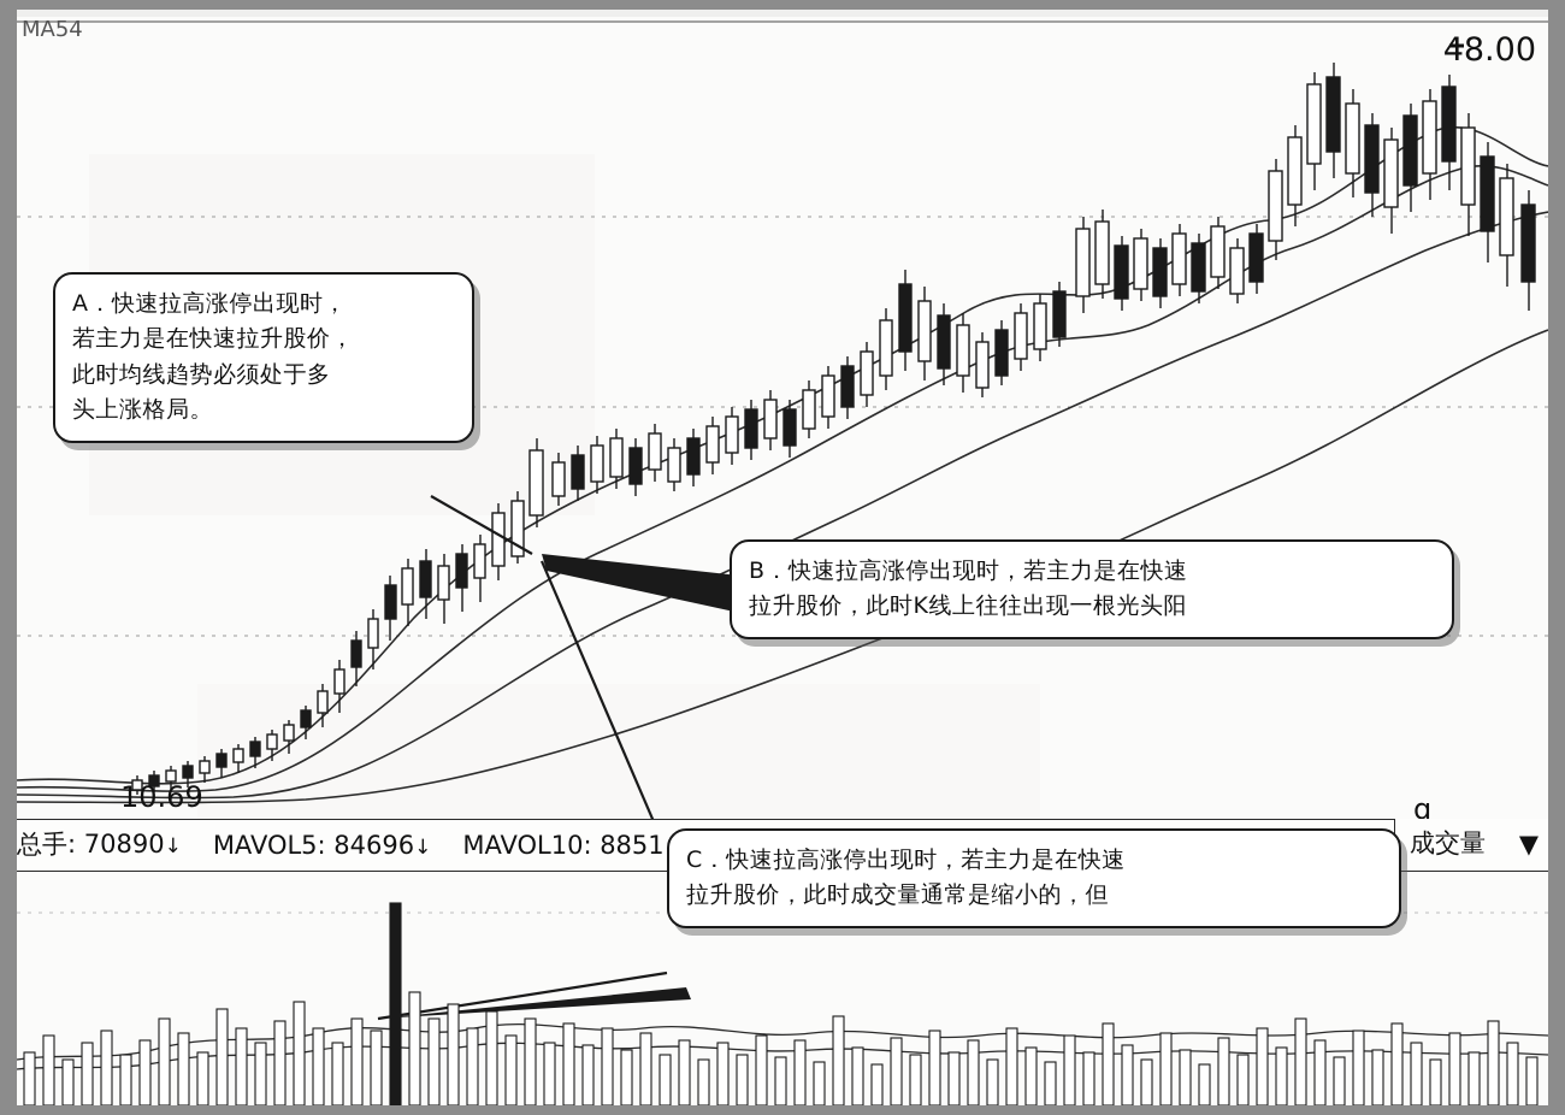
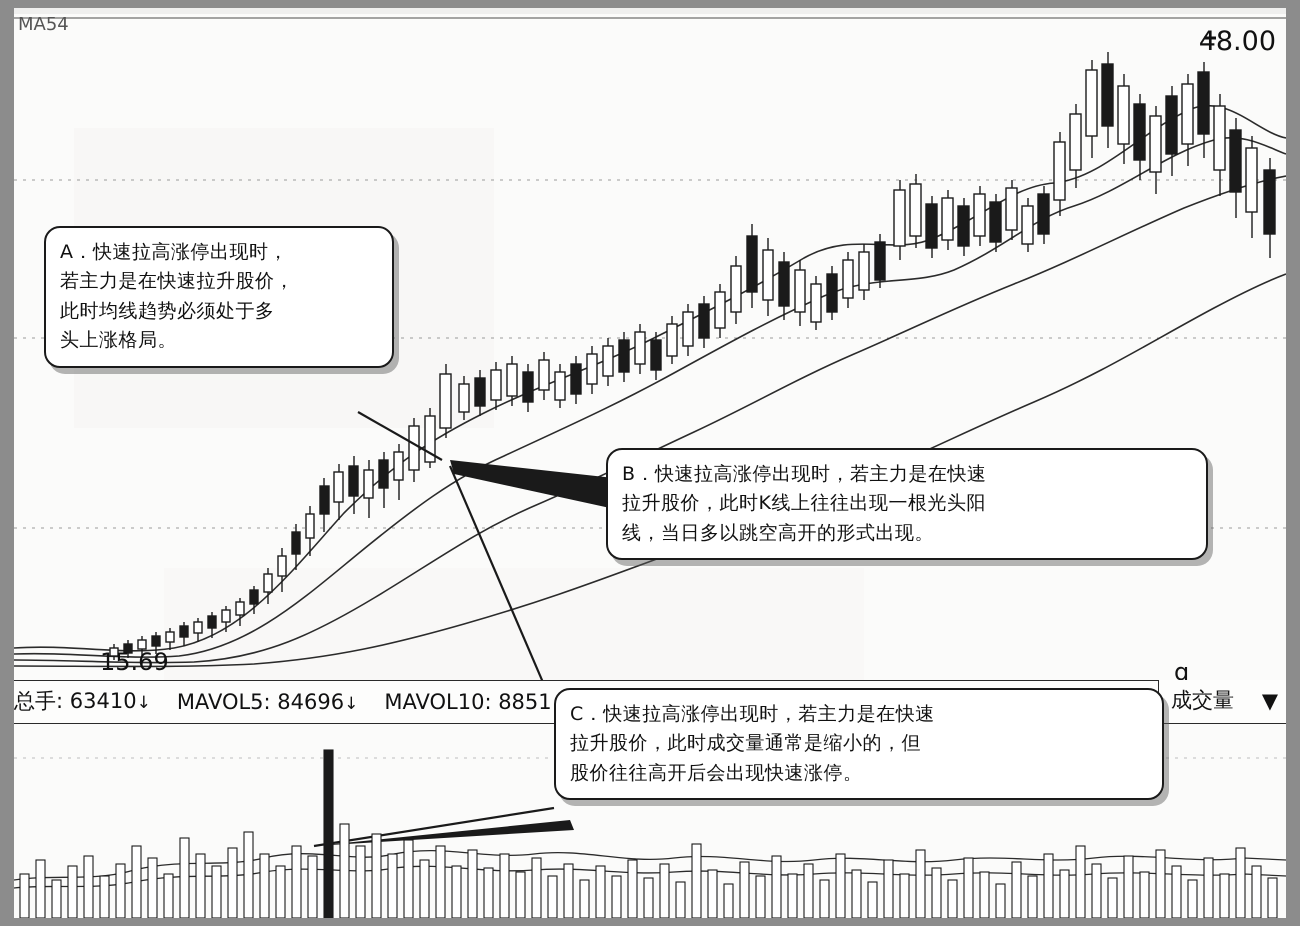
  MA54
  48.00
- 10.69
+ 15.69
  q
- 总手: 70890↓
+ 总手: 63410↓
  MAVOL5: 84696↓
  MAVOL10: 8851
  成交量
  ▼
  A．快速拉高涨停出现时，
  若主力是在快速拉升股价，
  此时均线趋势必须处于多
  头上涨格局。
  B．快速拉高涨停出现时，若主力是在快速
  拉升股价，此时K线上往往出现一根光头阳
+ 线，当日多以跳空高开的形式出现。
  C．快速拉高涨停出现时，若主力是在快速
  拉升股价，此时成交量通常是缩小的，但
+ 股价往往高开后会出现快速涨停。
